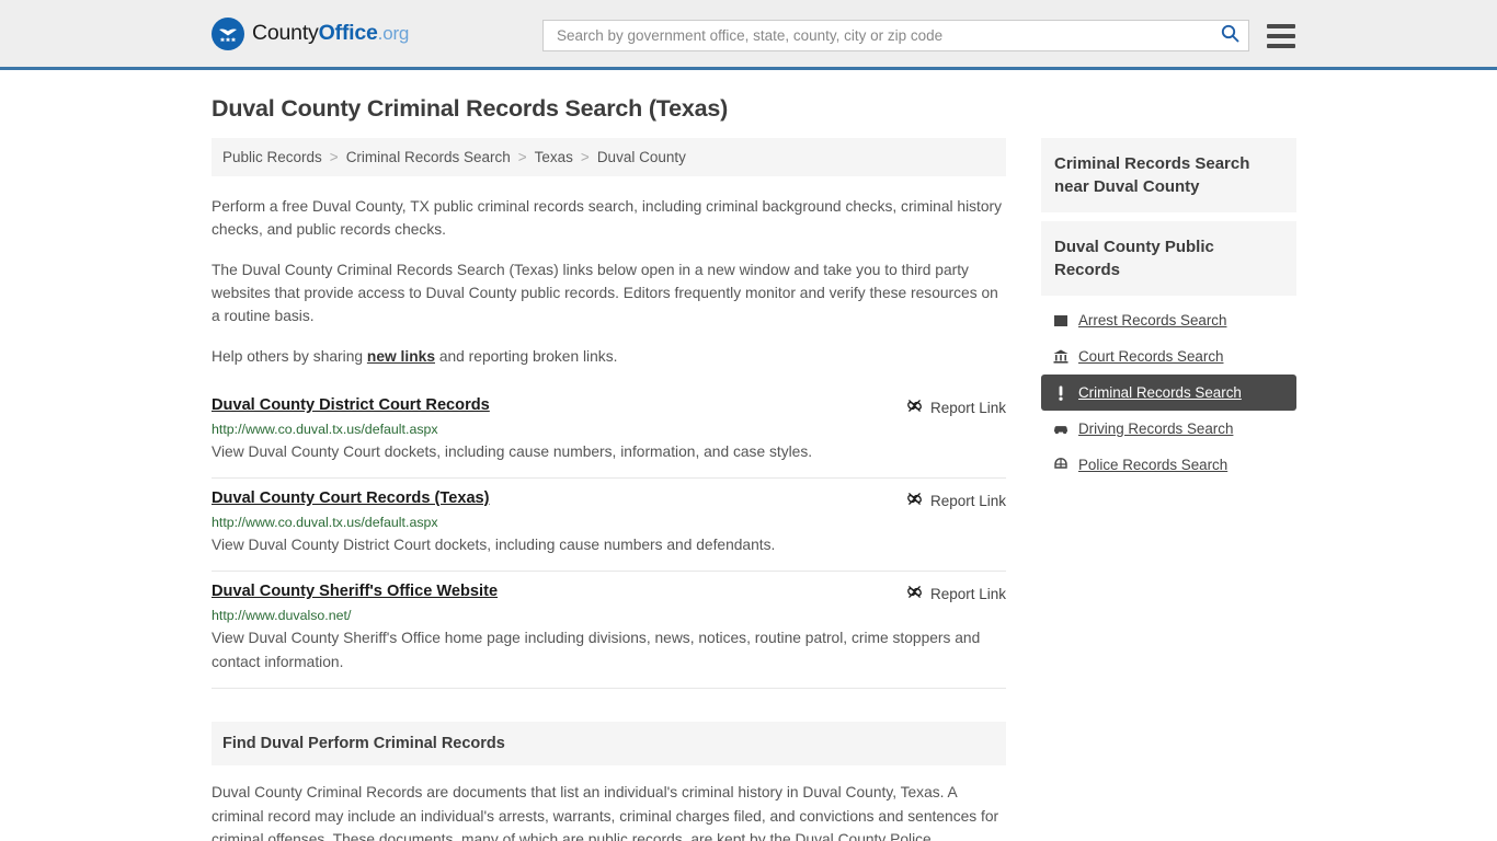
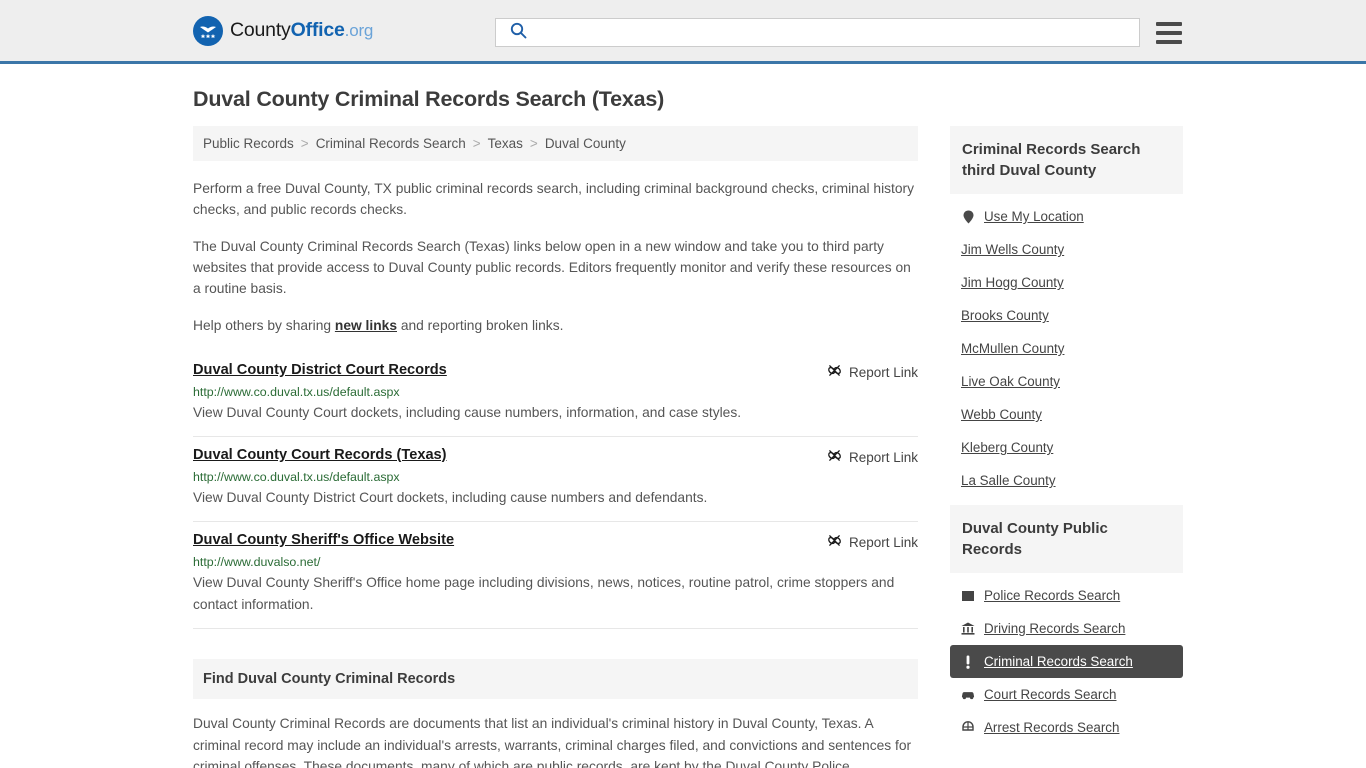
  CountyOffice.org
- Search by government office, state, county, city or zip code
  Duval County Criminal Records Search (Texas)
  Public Records
  >
  Criminal Records Search
  >
  Texas
  >
  Duval County
  Perform a free Duval County, TX public criminal records search, including criminal background checks, criminal history checks, and public records checks.
  The Duval County Criminal Records Search (Texas) links below open in a new window and take you to third party websites that provide access to Duval County public records. Editors frequently monitor and verify these resources on a routine basis.
  Help others by sharing new links and reporting broken links.
  Duval County District Court Records
  Report Link
  http://www.co.duval.tx.us/default.aspx
  View Duval County Court dockets, including cause numbers, information, and case styles.
  Duval County Court Records (Texas)
  Report Link
  http://www.co.duval.tx.us/default.aspx
  View Duval County District Court dockets, including cause numbers and defendants.
  Duval County Sheriff's Office Website
  Report Link
  http://www.duvalso.net/
  View Duval County Sheriff's Office home page including divisions, news, notices, routine patrol, crime stoppers and contact information.
- Find Duval Perform Criminal Records
+ Find Duval County Criminal Records
  Duval County Criminal Records are documents that list an individual's criminal history in Duval County, Texas. A criminal record may include an individual's arrests, warrants, criminal charges filed, and convictions and sentences for criminal offenses. These documents, many of which are public records, are kept by the Duval County Police
- Criminal Records Search near Duval County
+ Criminal Records Search third Duval County
+ Use My Location
+ Jim Wells County
+ Jim Hogg County
+ Brooks County
+ McMullen County
+ Live Oak County
+ Webb County
+ Kleberg County
+ La Salle County
  Duval County Public Records
- Arrest Records Search
+ Police Records Search
- Court Records Search
+ Driving Records Search
  Criminal Records Search
- Driving Records Search
+ Court Records Search
- Police Records Search
+ Arrest Records Search
